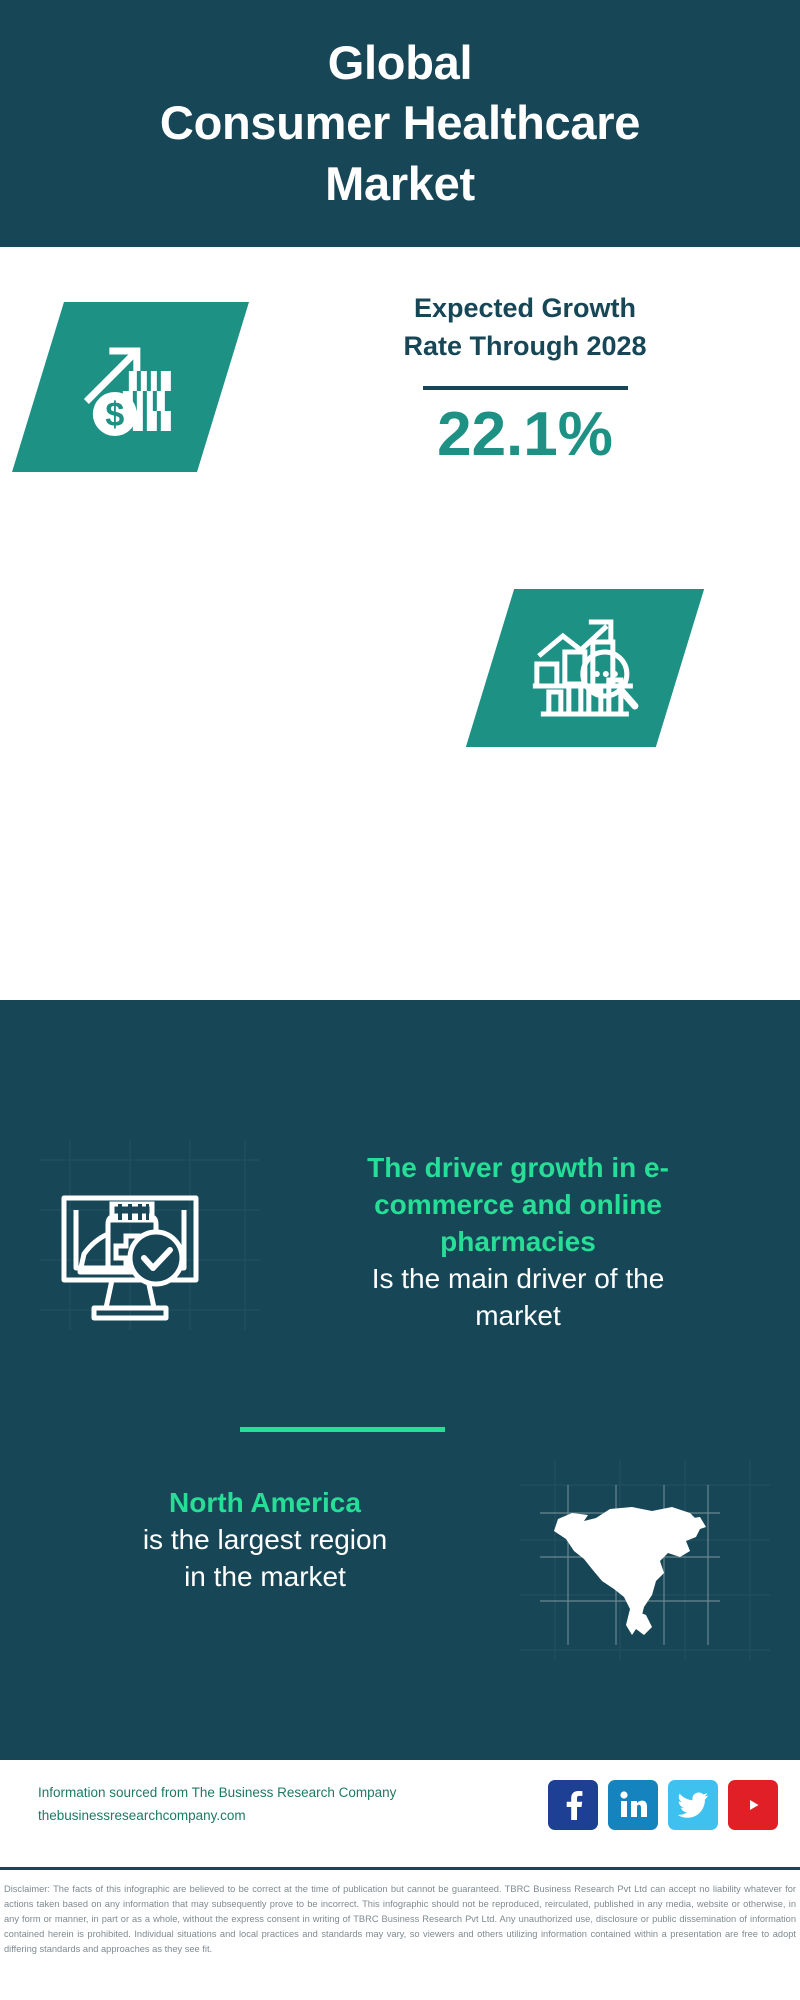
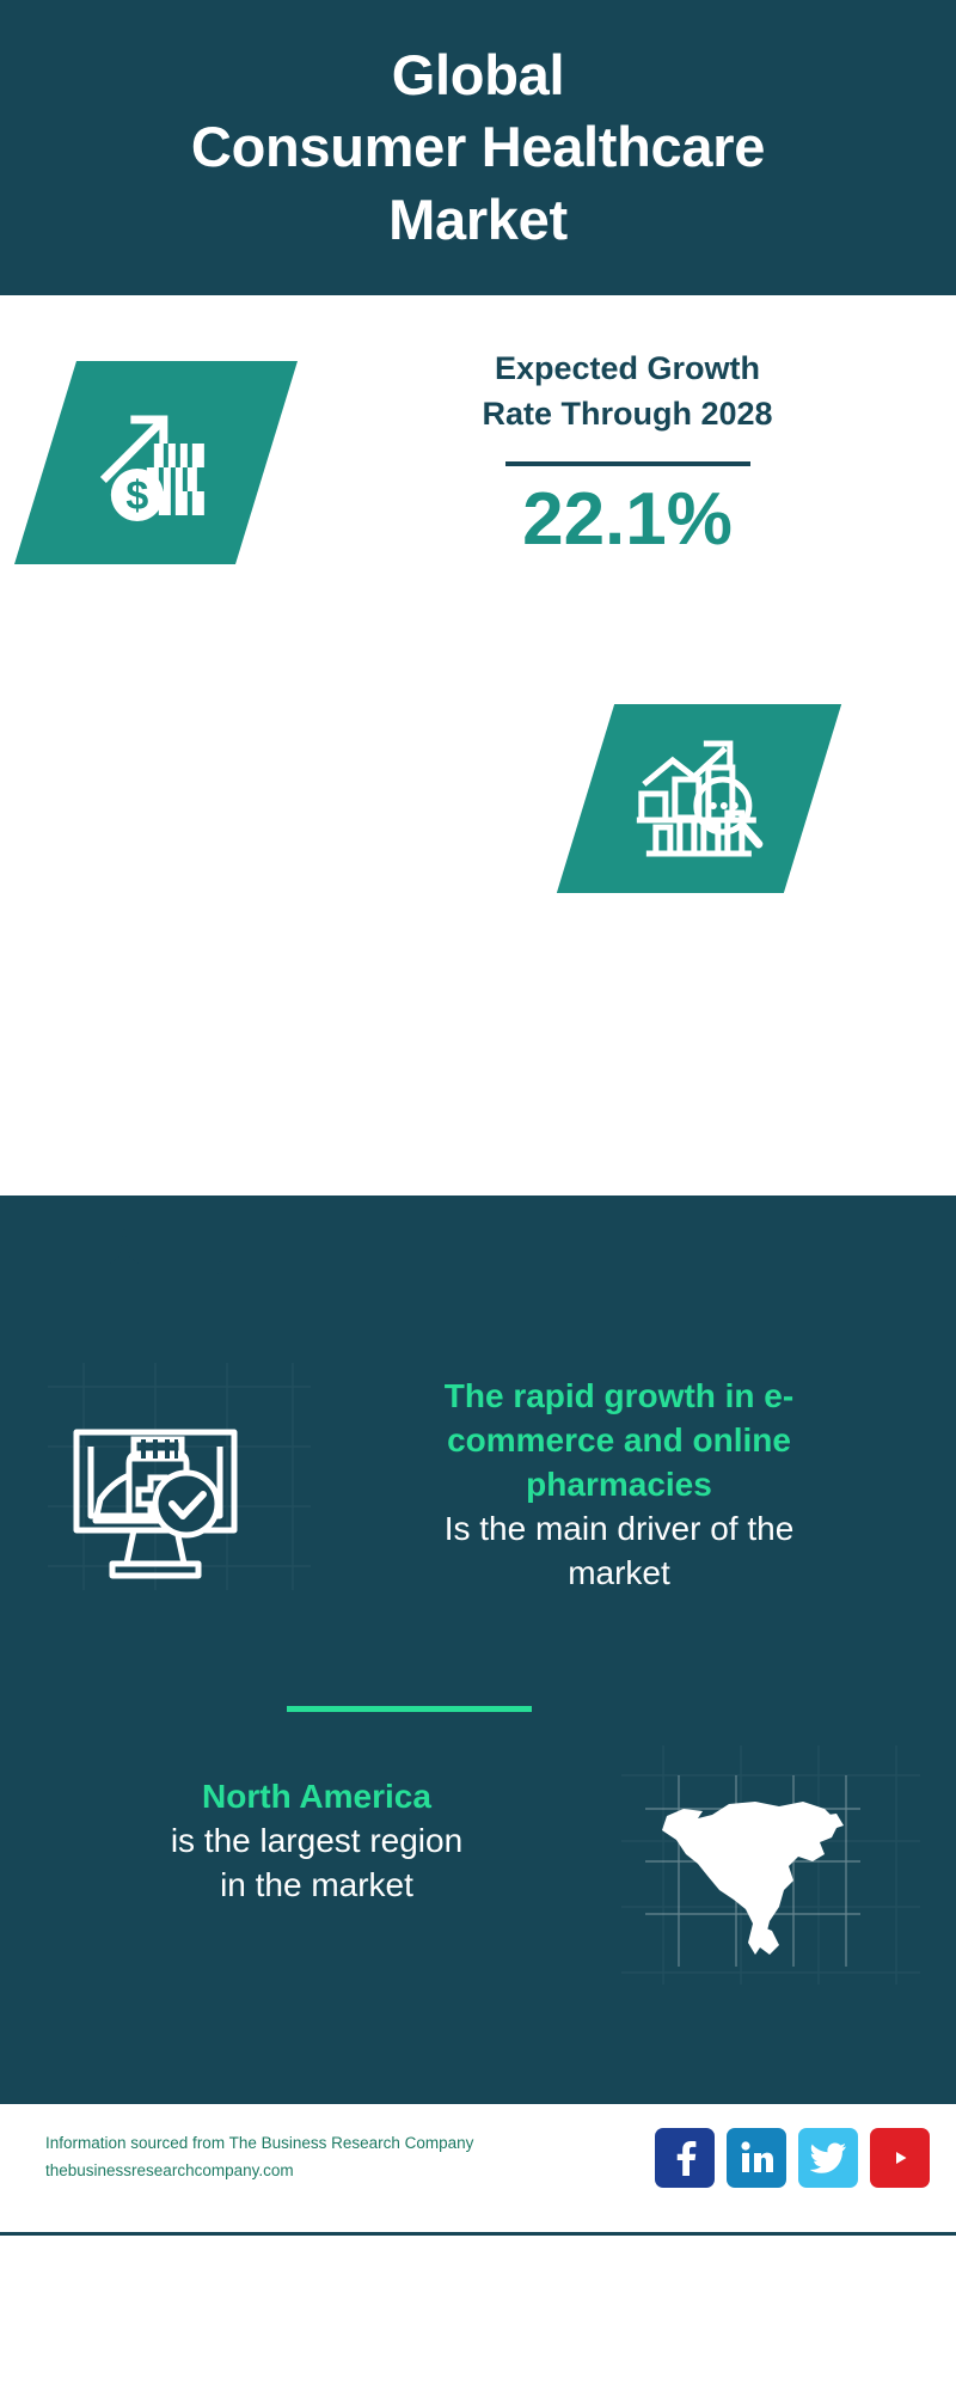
  Global
  Consumer Healthcare
  Market
  Expected Growth
  Rate Through 2028
  22.1%
- The driver growth in e-
+ The rapid growth in e-
  commerce and online
  pharmacies
  Is the main driver of the
  market
  North America
  is the largest region
  in the market
  Information sourced from The Business Research Company
  thebusinessresearchcompany.com
- Disclaimer: The facts of this infographic are believed to be correct at the time of publication but cannot be guaranteed. TBRC Business Research Pvt Ltd can accept no liability whatever for actions taken based on any information that may subsequently prove to be incorrect. This infographic should not be reproduced, reirculated, published in any media, website or otherwise, in any form or manner, in part or as a whole, without the express consent in writing of TBRC Business Research Pvt Ltd. Any unauthorized use, disclosure or public dissemination of information contained herein is prohibited. Individual situations and local practices and standards may vary, so viewers and others utilizing information contained within a presentation are free to adopt differing standards and approaches as they see fit.
